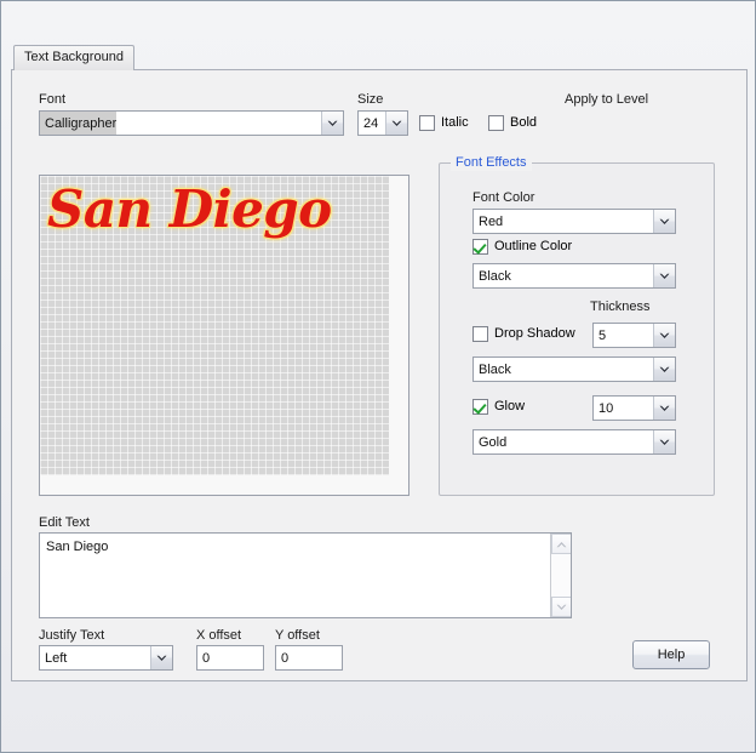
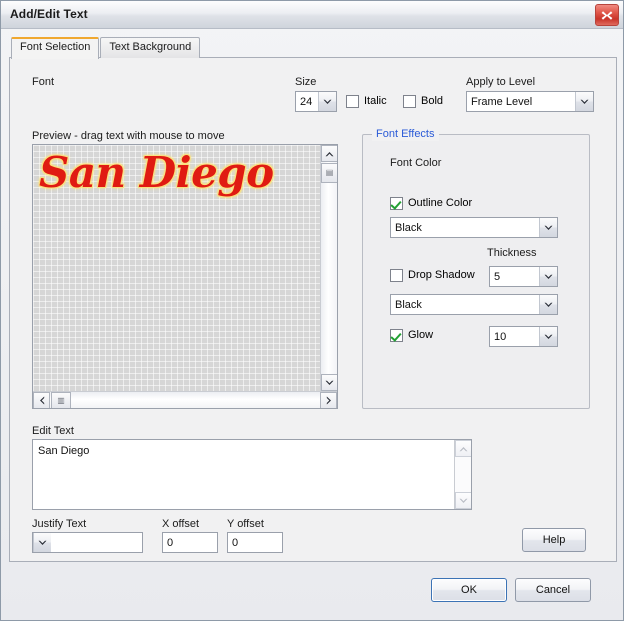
+ Add/Edit Text
+ Font Selection
  Text Background
  Font
- Calligrapher
  Size
  24
  Italic
  Bold
  Apply to Level
+ Frame Level
+ Preview - drag text with mouse to move
  San Diego
+ ▤
+ ▥
  Font Effects
  Font Color
- Red
  Outline Color
  Black
  Thickness
  Drop Shadow
  5
  Black
  Glow
  10
- Gold
  Edit Text
  San Diego
  Justify Text
- Left
  X offset
  0
  Y offset
  0
  Help
+ OK
+ Cancel
